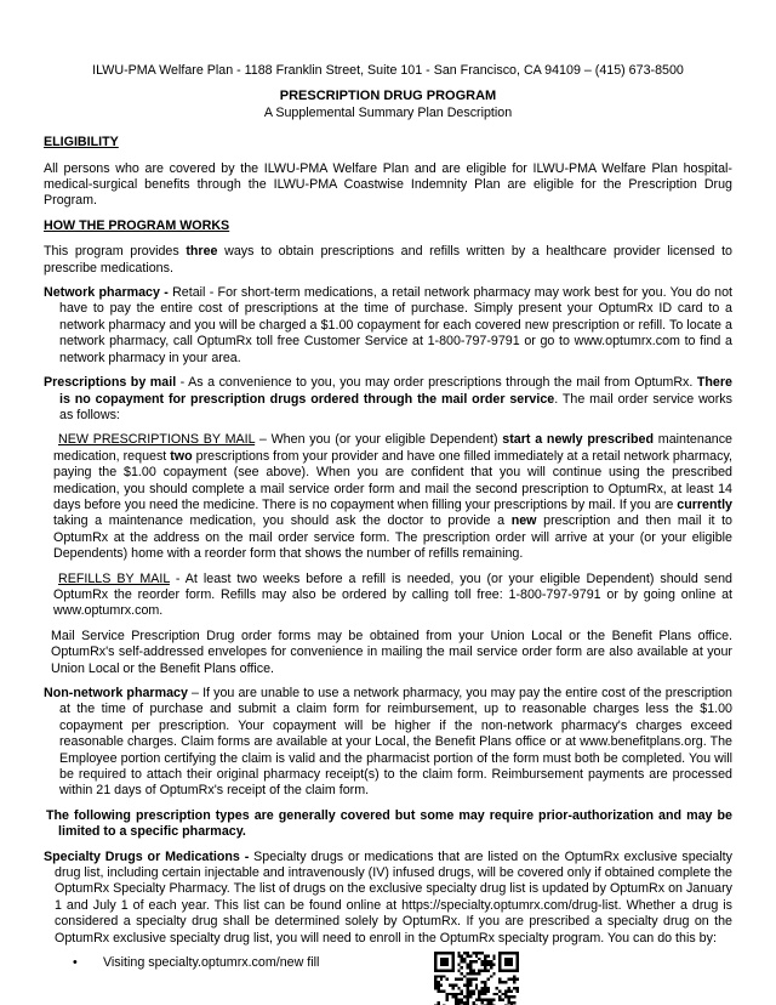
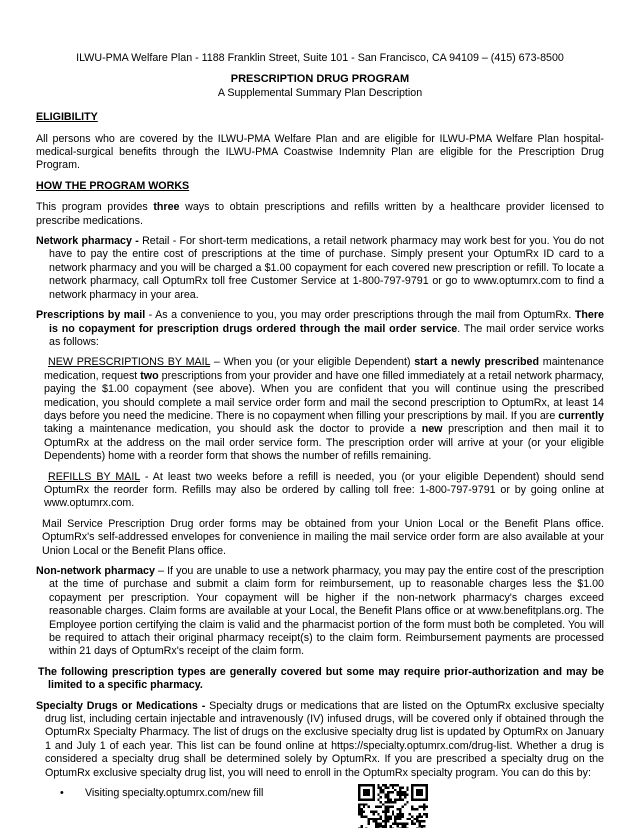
  ILWU-PMA Welfare Plan - 1188 Franklin Street, Suite 101 - San Francisco, CA 94109 – (415) 673-8500
  PRESCRIPTION DRUG PROGRAM
  A Supplemental Summary Plan Description
  ELIGIBILITY
  All persons who are covered by the ILWU-PMA Welfare Plan and are eligible for ILWU-PMA Welfare Plan hospital-medical-surgical benefits through the ILWU-PMA Coastwise Indemnity Plan are eligible for the Prescription Drug Program.
  HOW THE PROGRAM WORKS
  This program provides three ways to obtain prescriptions and refills written by a healthcare provider licensed to prescribe medications.
  Network pharmacy - Retail - For short-term medications, a retail network pharmacy may work best for you. You do not have to pay the entire cost of prescriptions at the time of purchase. Simply present your OptumRx ID card to a network pharmacy and you will be charged a $1.00 copayment for each covered new prescription or refill. To locate a network pharmacy, call OptumRx toll free Customer Service at 1-800-797-9791 or go to www.optumrx.com to find a network pharmacy in your area.
  Prescriptions by mail - As a convenience to you, you may order prescriptions through the mail from OptumRx. There is no copayment for prescription drugs ordered through the mail order service. The mail order service works as follows:
  NEW PRESCRIPTIONS BY MAIL – When you (or your eligible Dependent) start a newly prescribed maintenance medication, request two prescriptions from your provider and have one filled immediately at a retail network pharmacy, paying the $1.00 copayment (see above). When you are confident that you will continue using the prescribed medication, you should complete a mail service order form and mail the second prescription to OptumRx, at least 14 days before you need the medicine. There is no copayment when filling your prescriptions by mail. If you are currently taking a maintenance medication, you should ask the doctor to provide a new prescription and then mail it to OptumRx at the address on the mail order service form. The prescription order will arrive at your (or your eligible Dependents) home with a reorder form that shows the number of refills remaining.
  REFILLS BY MAIL - At least two weeks before a refill is needed, you (or your eligible Dependent) should send OptumRx the reorder form. Refills may also be ordered by calling toll free: 1-800-797-9791 or by going online at www.optumrx.com.
  Mail Service Prescription Drug order forms may be obtained from your Union Local or the Benefit Plans office. OptumRx's self-addressed envelopes for convenience in mailing the mail service order form are also available at your Union Local or the Benefit Plans office.
  Non-network pharmacy – If you are unable to use a network pharmacy, you may pay the entire cost of the prescription at the time of purchase and submit a claim form for reimbursement, up to reasonable charges less the $1.00 copayment per prescription. Your copayment will be higher if the non-network pharmacy's charges exceed reasonable charges. Claim forms are available at your Local, the Benefit Plans office or at www.benefitplans.org. The Employee portion certifying the claim is valid and the pharmacist portion of the form must both be completed. You will be required to attach their original pharmacy receipt(s) to the claim form. Reimbursement payments are processed within 21 days of OptumRx's receipt of the claim form.
  The following prescription types are generally covered but some may require prior-authorization and may be limited to a specific pharmacy.
- Specialty Drugs or Medications - Specialty drugs or medications that are listed on the OptumRx exclusive specialty drug list, including certain injectable and intravenously (IV) infused drugs, will be covered only if obtained complete the OptumRx Specialty Pharmacy. The list of drugs on the exclusive specialty drug list is updated by OptumRx on January 1 and July 1 of each year. This list can be found online at https://specialty.optumrx.com/drug-list. Whether a drug is considered a specialty drug shall be determined solely by OptumRx. If you are prescribed a specialty drug on the OptumRx exclusive specialty drug list, you will need to enroll in the OptumRx specialty program. You can do this by:
+ Specialty Drugs or Medications - Specialty drugs or medications that are listed on the OptumRx exclusive specialty drug list, including certain injectable and intravenously (IV) infused drugs, will be covered only if obtained through the OptumRx Specialty Pharmacy. The list of drugs on the exclusive specialty drug list is updated by OptumRx on January 1 and July 1 of each year. This list can be found online at https://specialty.optumrx.com/drug-list. Whether a drug is considered a specialty drug shall be determined solely by OptumRx. If you are prescribed a specialty drug on the OptumRx exclusive specialty drug list, you will need to enroll in the OptumRx specialty program. You can do this by:
  • Visiting specialty.optumrx.com/new fill
